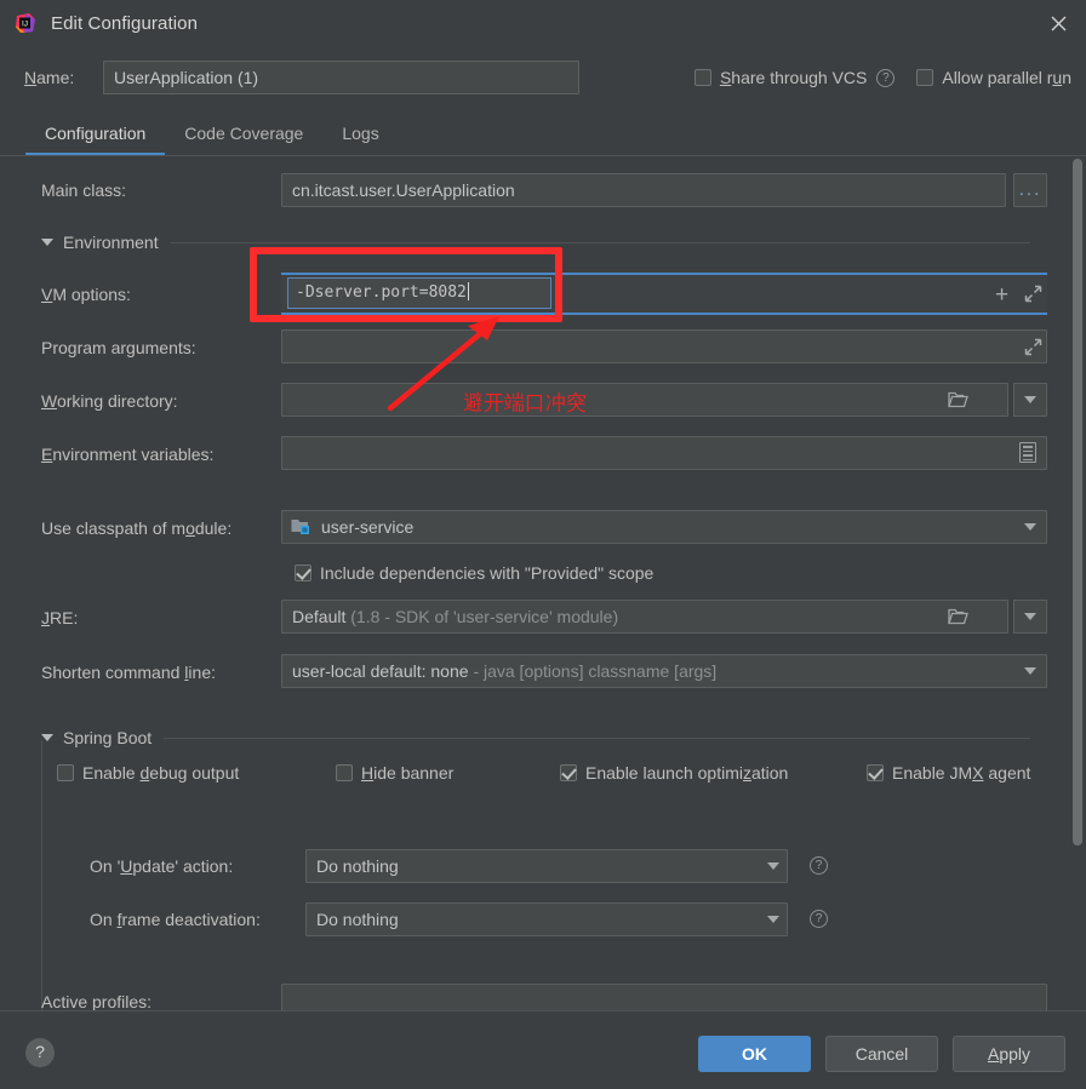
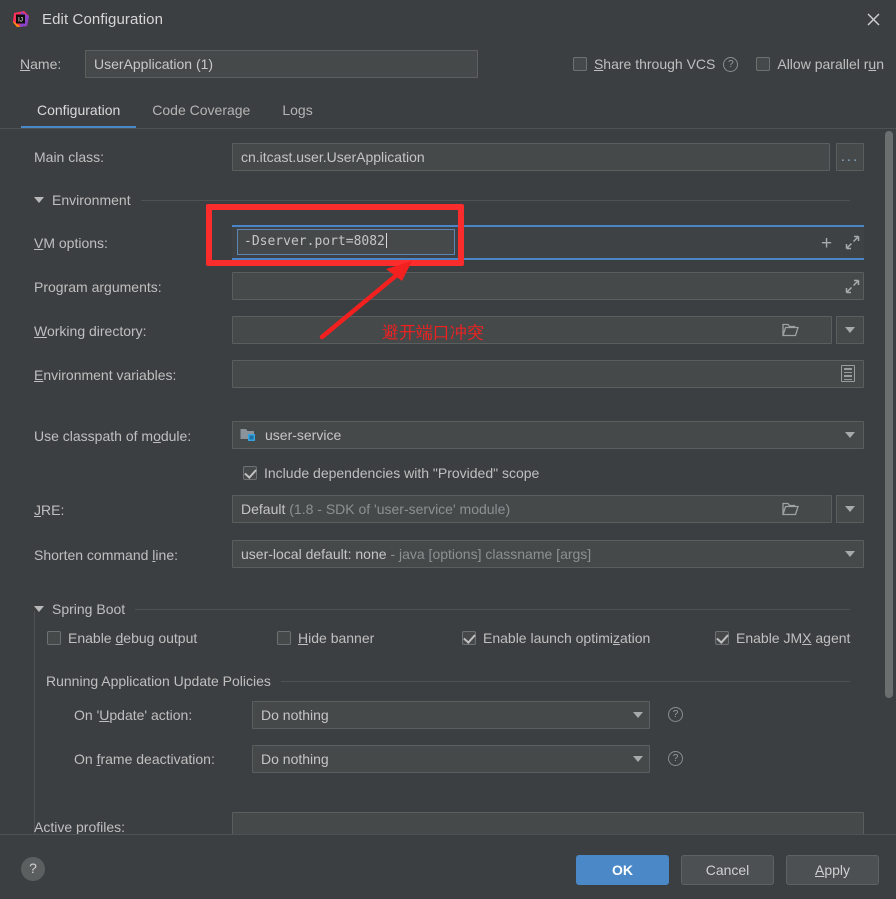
  Edit Configuration
  Name:
  UserApplication (1)
  Share through VCS
  ?
  Allow parallel run
  Configuration
  Code Coverage
  Logs
  Main class:
  cn.itcast.user.UserApplication
  ...
  Environment
  VM options:
  -Dserver.port=8082
  +
  Program arguments:
  Working directory:
  Environment variables:
  Use classpath of module:
  user-service
  Include dependencies with "Provided" scope
  JRE:
  Default (1.8 - SDK of 'user-service' module)
  Shorten command line:
  user-local default: none - java [options] classname [args]
  Spring Boot
  Enable debug output
  Hide banner
  Enable launch optimization
  Enable JMX agent
+ Running Application Update Policies
  On 'Update' action:
  Do nothing
  ?
  On frame deactivation:
  Do nothing
  ?
  Active profiles:
  ?
  OK
  Cancel
  Apply
  避开端口冲突
